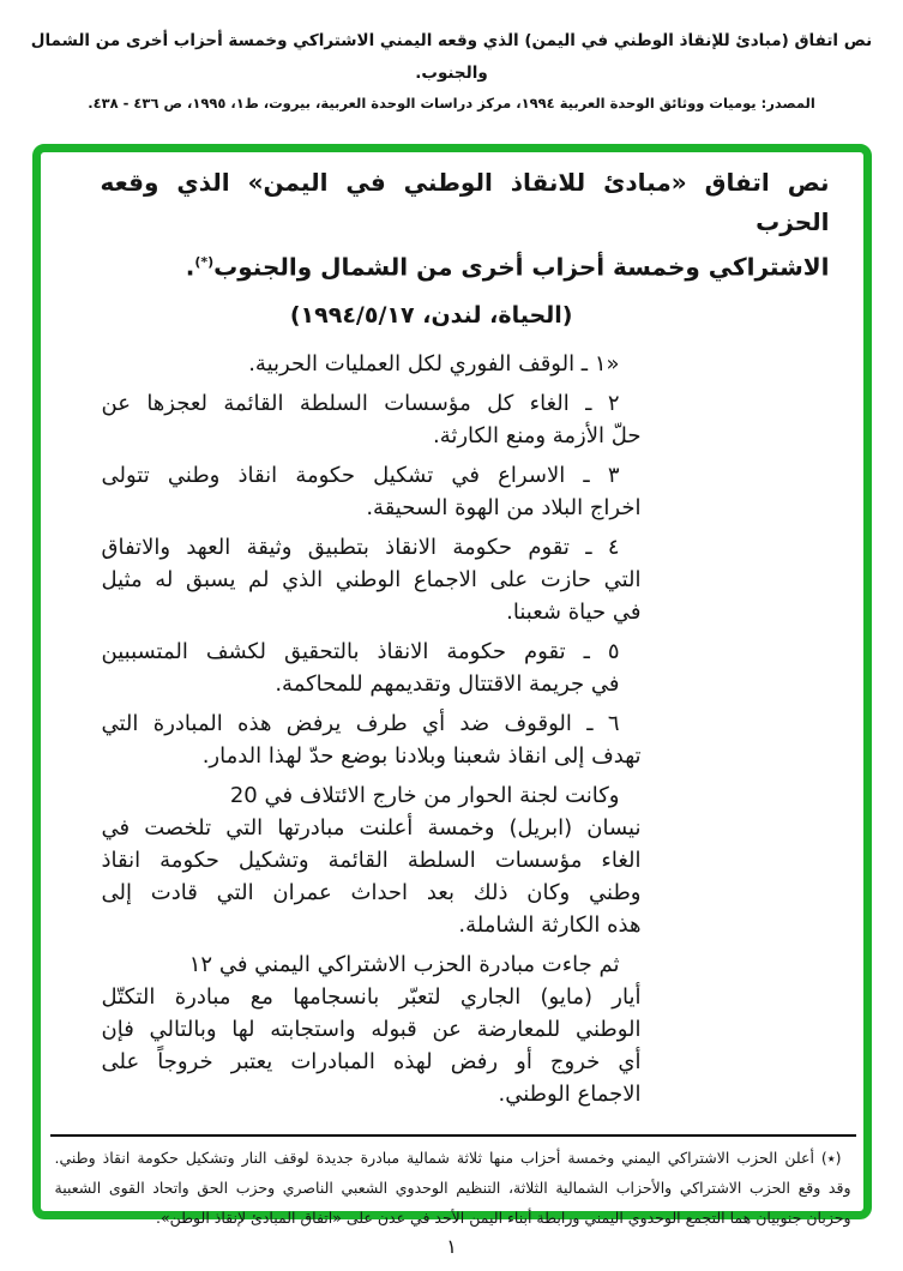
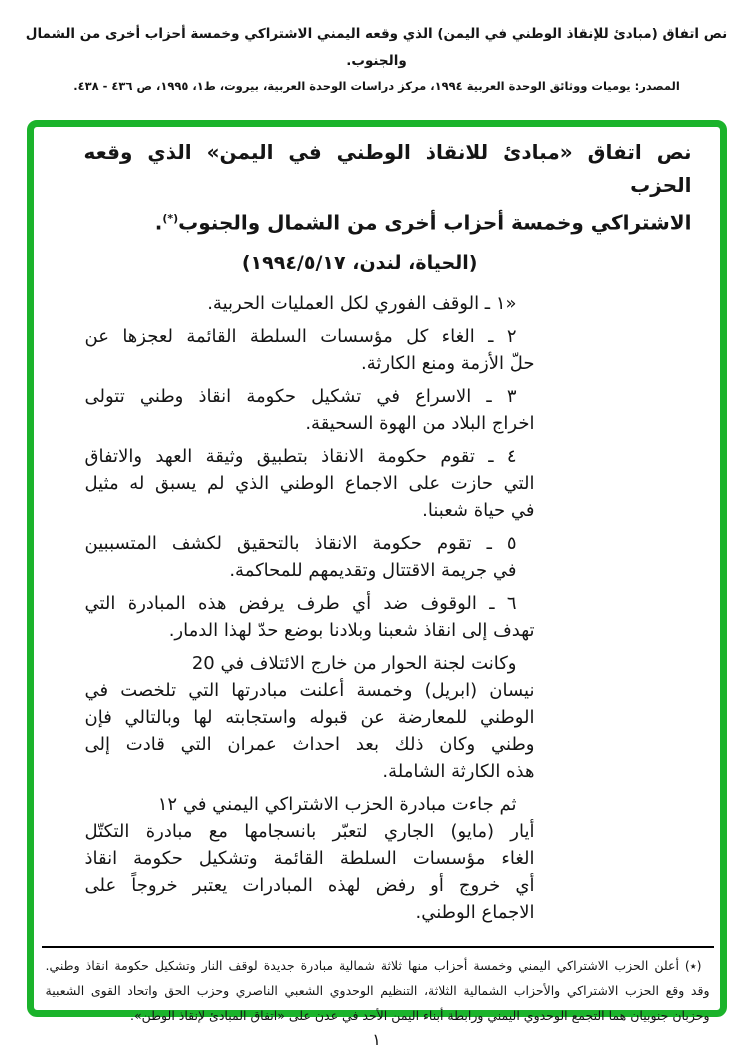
  نص اتفاق (مبادئ للإنقاذ الوطني في اليمن) الذي وقعه اليمني الاشتراكي وخمسة أحزاب أخرى من الشمال
  والجنوب.
  المصدر: يوميات ووثائق الوحدة العربية ١٩٩٤، مركز دراسات الوحدة العربية، بيروت، ط١، ١٩٩٥، ص ٤٣٦ - ٤٣٨.
  نص اتفاق «مبادئ للانقاذ الوطني في اليمن» الذي وقعه الحزب
  الاشتراكي وخمسة أحزاب أخرى من الشمال والجنوب(*).
  (الحياة، لندن، ١٩٩٤/٥/١٧)
  «١ ـ الوقف الفوري لكل العمليات الحربية.
  ٢ ـ الغاء كل مؤسسات السلطة القائمة لعجزها عن
  حلّ الأزمة ومنع الكارثة.
  ٣ ـ الاسراع في تشكيل حكومة انقاذ وطني تتولى
  اخراج البلاد من الهوة السحيقة.
  ٤ ـ تقوم حكومة الانقاذ بتطبيق وثيقة العهد والاتفاق
  التي حازت على الاجماع الوطني الذي لم يسبق له مثيل
  في حياة شعبنا.
  ٥ ـ تقوم حكومة الانقاذ بالتحقيق لكشف المتسببين
  في جريمة الاقتتال وتقديمهم للمحاكمة.
  ٦ ـ الوقوف ضد أي طرف يرفض هذه المبادرة التي
  تهدف إلى انقاذ شعبنا وبلادنا بوضع حدّ لهذا الدمار.
  وكانت لجنة الحوار من خارج الائتلاف في 20
  نيسان (ابريل) وخمسة أعلنت مبادرتها التي تلخصت في
- الغاء مؤسسات السلطة القائمة وتشكيل حكومة انقاذ
+ الوطني للمعارضة عن قبوله واستجابته لها وبالتالي فإن
  وطني وكان ذلك بعد احداث عمران التي قادت إلى
  هذه الكارثة الشاملة.
  ثم جاءت مبادرة الحزب الاشتراكي اليمني في ١٢
  أيار (مايو) الجاري لتعبّر بانسجامها مع مبادرة التكتّل
- الوطني للمعارضة عن قبوله واستجابته لها وبالتالي فإن
+ الغاء مؤسسات السلطة القائمة وتشكيل حكومة انقاذ
  أي خروج أو رفض لهذه المبادرات يعتبر خروجاً على
  الاجماع الوطني.
  (٭) أعلن الحزب الاشتراكي اليمني وخمسة أحزاب منها ثلاثة شمالية مبادرة جديدة لوقف النار وتشكيل حكومة انقاذ وطني.
  وقد وقع الحزب الاشتراكي والأحزاب الشمالية الثلاثة، التنظيم الوحدوي الشعبي الناصري وحزب الحق واتحاد القوى الشعبية
  وحزبان جنوبيان هما التجمع الوحدوي اليمني ورابطة أبناء اليمن الأحد في عدن على «اتفاق المبادئ لإنقاذ الوطن».
  ١
